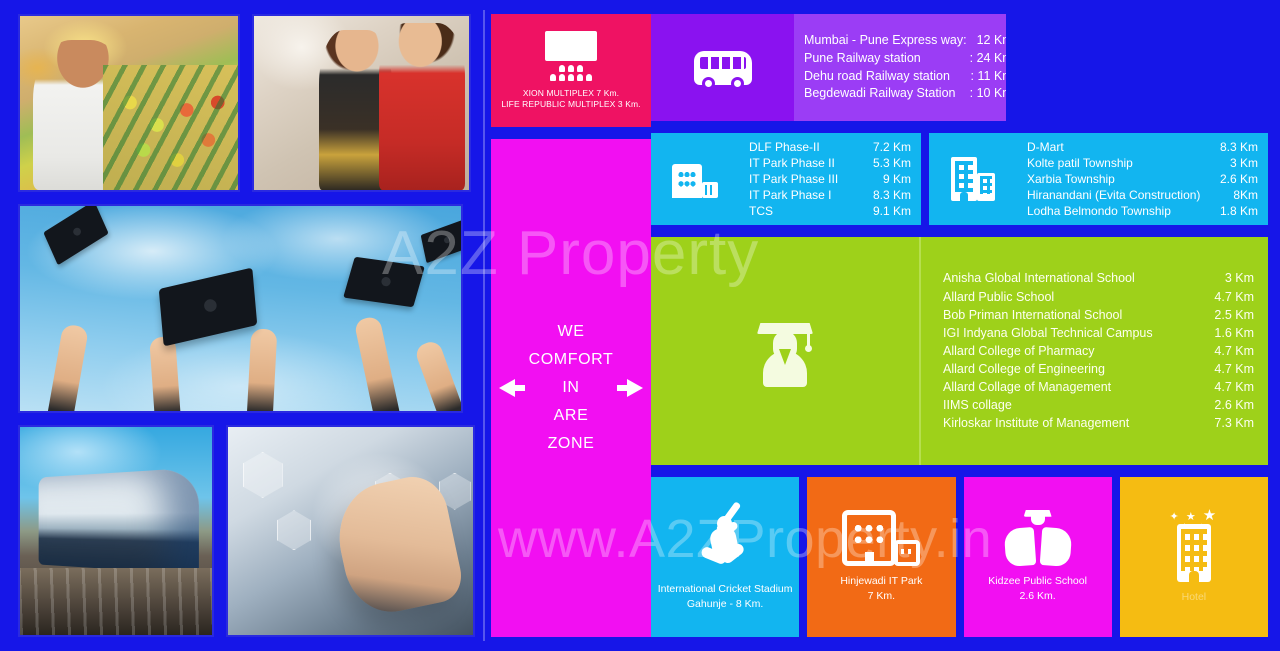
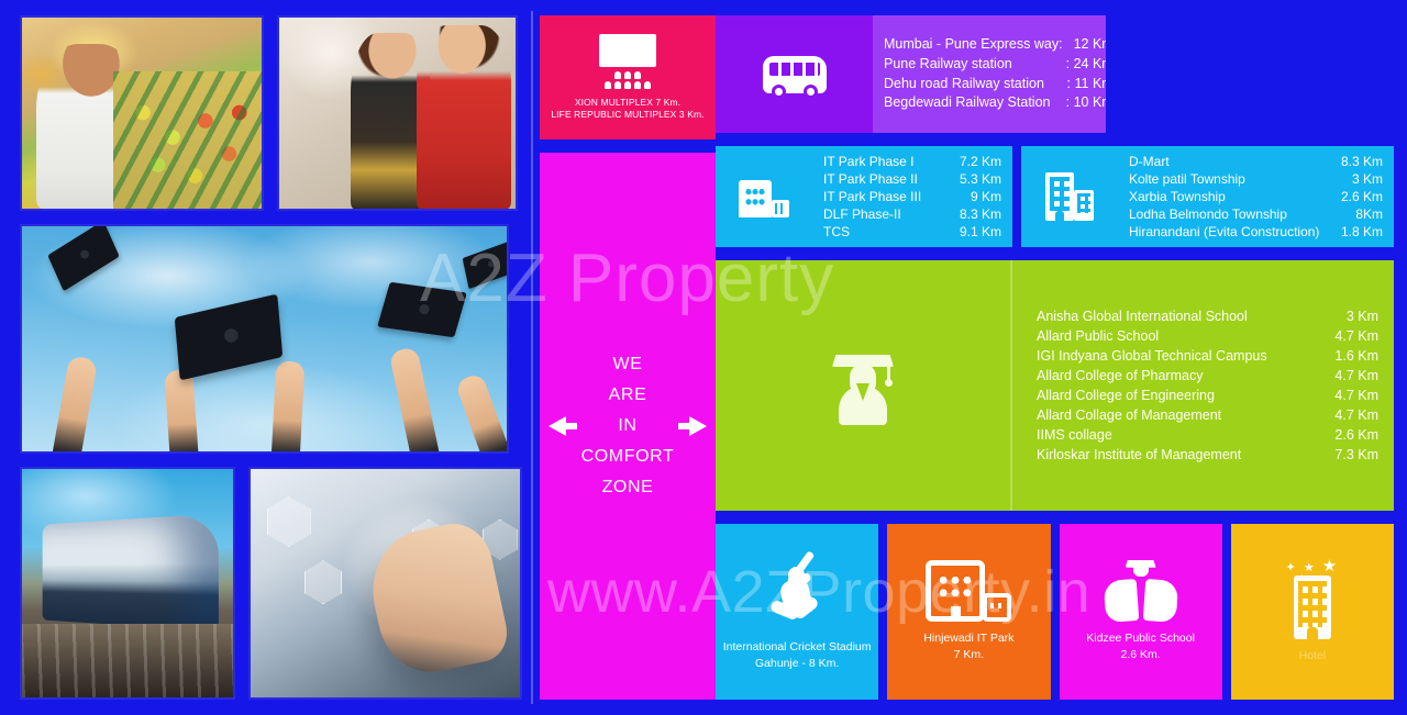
  XION MULTIPLEX 7 Km.
  LIFE REPUBLIC MULTIPLEX 3 Km.
  WE
- COMFORT
+ ARE
  IN
- ARE
+ COMFORT
  ZONE
  Mumbai - Pune Express way:
  12 K
  Pune Railway station
  : 24 K
  Dehu road Railway station
  : 11 K
  Begdewadi Railway Station
  : 10 K
- DLF Phase-II
+ IT Park Phase I
  7.2 Km
  IT Park Phase II
  5.3 Km
  IT Park Phase III
  9 Km
- IT Park Phase I
+ DLF Phase-II
  8.3 Km
  TCS
  9.1 Km
  D-Mart
  8.3 Km
  Kolte patil Township
  3 Km
  Xarbia Township
  2.6 Km
- Hiranandani (Evita Construction)
+ Lodha Belmondo Township
  8Km
- Lodha Belmondo Township
+ Hiranandani (Evita Construction)
  1.8 Km
  Anisha Global International School
  3 Km
  Allard Public School
  4.7 Km
- Bob Priman International School
- 2.5 Km
  IGI Indyana Global Technical Campus
  1.6 Km
  Allard College of Pharmacy
  4.7 Km
  Allard College of Engineering
  4.7 Km
  Allard Collage of Management
  4.7 Km
  IIMS collage
  2.6 Km
  Kirloskar Institute of Management
  7.3 Km
  International Cricket Stadium
  Gahunje - 8 Km.
  Hinjewadi IT Park
  7 Km.
  Kidzee Public School
  2.6 Km.
  Hotel
  A2Z Property
  www.A2ZProperty.in
